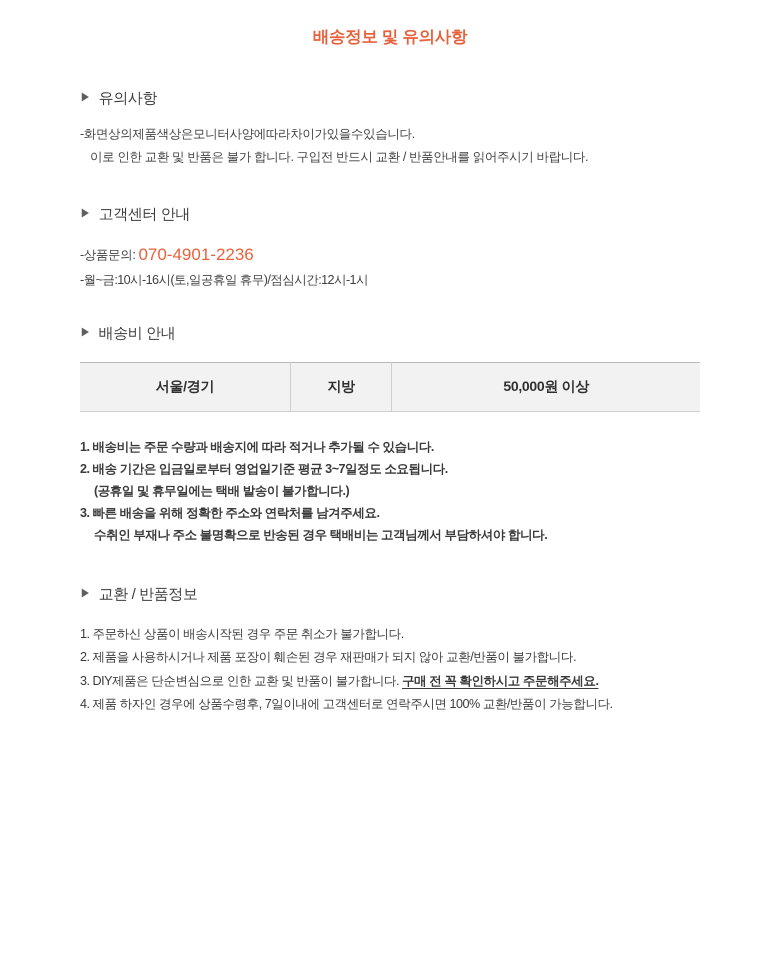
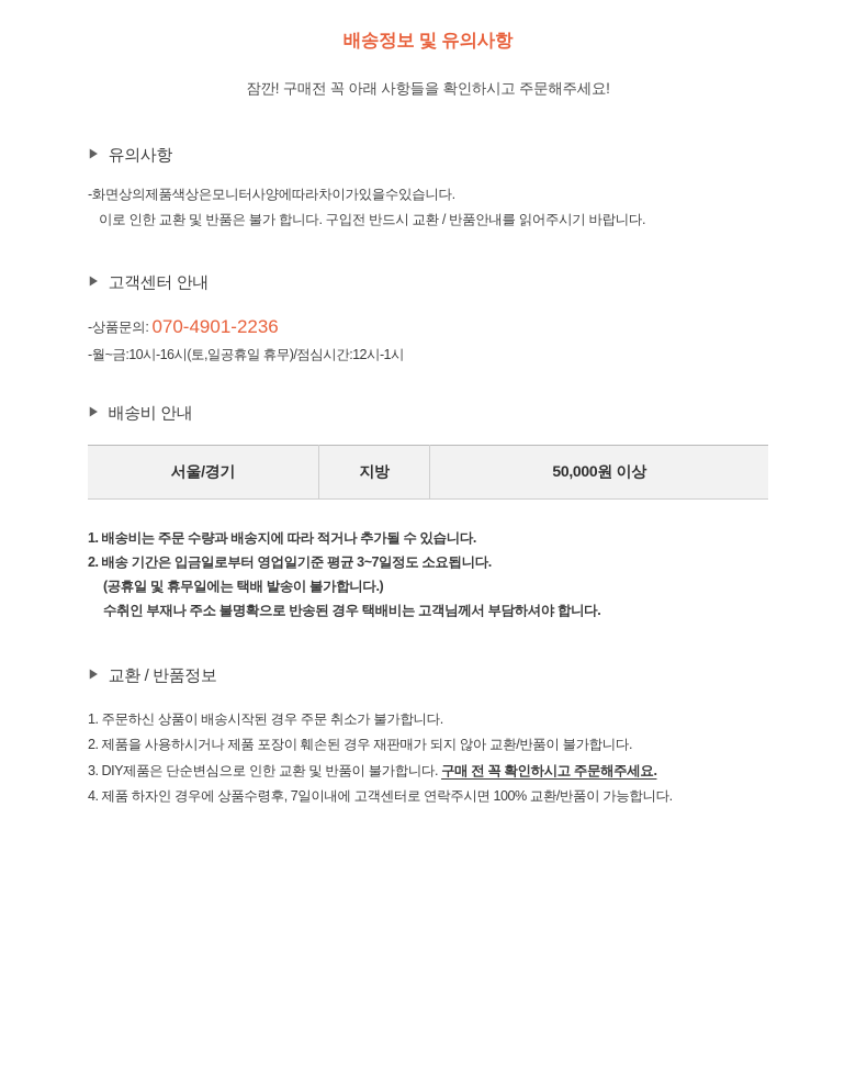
  배송정보 및 유의사항
+ 잠깐! 구매전 꼭 아래 사항들을 확인하시고 주문해주세요!
  ▶
  유의사항
  -화면상의제품색상은모니터사양에따라차이가있을수있습니다.
  이로 인한 교환 및 반품은 불가 합니다. 구입전 반드시 교환 / 반품안내를 읽어주시기 바랍니다.
  ▶
  고객센터 안내
  -상품문의: 070-4901-2236
  -월~금:10시-16시(토,일공휴일 휴무)/점심시간:12시-1시
  ▶
  배송비 안내
  서울/경기	지방	50,000원 이상
  1. 배송비는 주문 수량과 배송지에 따라 적거나 추가될 수 있습니다.
  2. 배송 기간은 입금일로부터 영업일기준 평균 3~7일정도 소요됩니다.
  (공휴일 및 휴무일에는 택배 발송이 불가합니다.)
- 3. 빠른 배송을 위해 정확한 주소와 연락처를 남겨주세요.
  수취인 부재나 주소 불명확으로 반송된 경우 택배비는 고객님께서 부담하셔야 합니다.
  ▶
  교환 / 반품정보
  1. 주문하신 상품이 배송시작된 경우 주문 취소가 불가합니다.
  2. 제품을 사용하시거나 제품 포장이 훼손된 경우 재판매가 되지 않아 교환/반품이 불가합니다.
  3. DIY제품은 단순변심으로 인한 교환 및 반품이 불가합니다. 구매 전 꼭 확인하시고 주문해주세요.
  4. 제품 하자인 경우에 상품수령후, 7일이내에 고객센터로 연락주시면 100% 교환/반품이 가능합니다.
